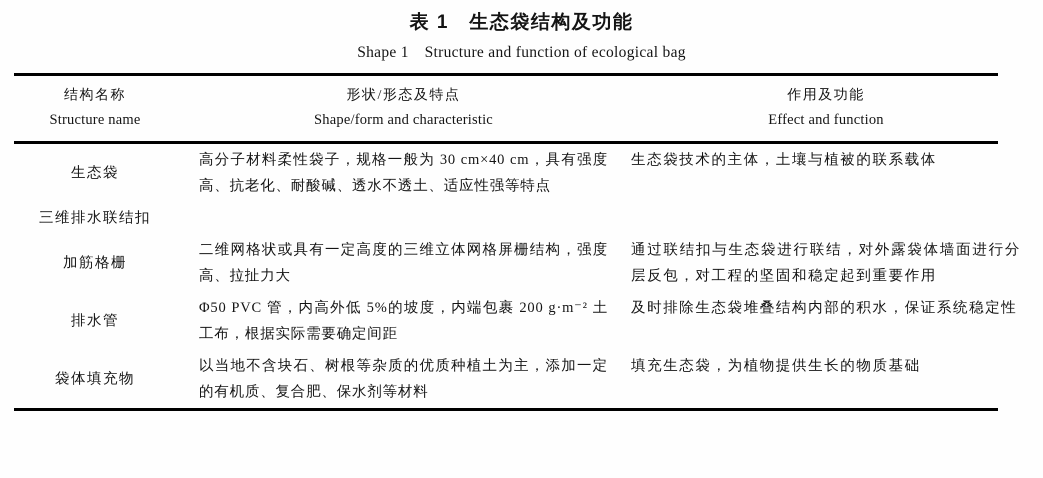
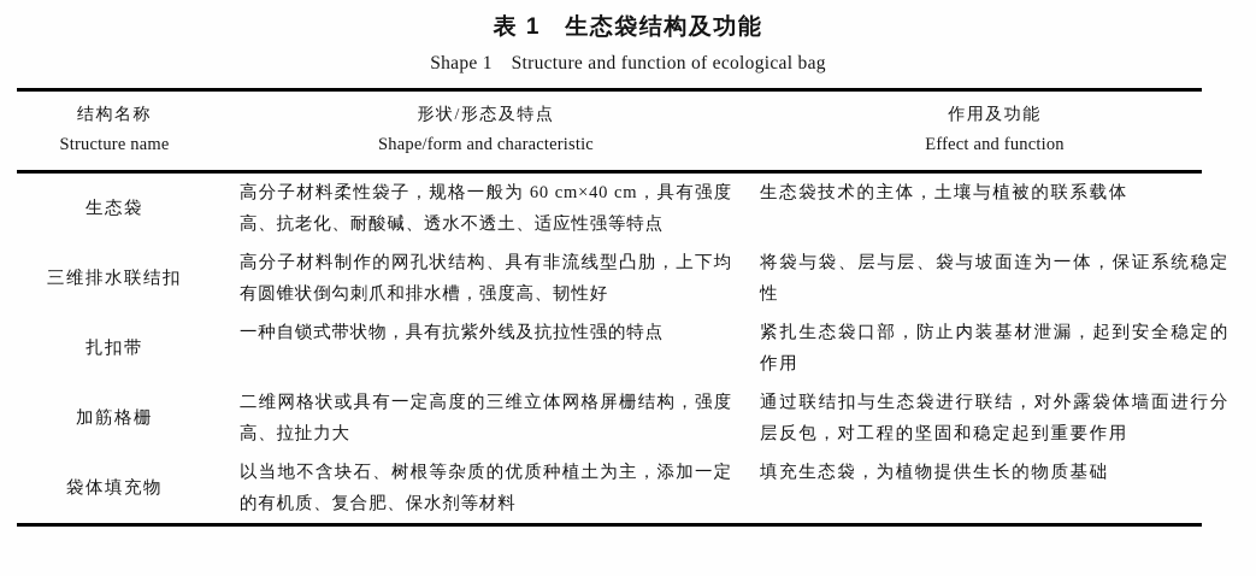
  表 1 生态袋结构及功能
  Shape 1 Structure and function of ecological bag
  结构名称
  Structure name
  形状/形态及特点
  Shape/form and characteristic
  作用及功能
  Effect and function
  生态袋
- 高分子材料柔性袋子，规格一般为 30 cm×40 cm，具有强度高、抗老化、耐酸碱、透水不透土、适应性强等特点
+ 高分子材料柔性袋子，规格一般为 60 cm×40 cm，具有强度高、抗老化、耐酸碱、透水不透土、适应性强等特点
  生态袋技术的主体，土壤与植被的联系载体
  三维排水联结扣
+ 高分子材料制作的网孔状结构、具有非流线型凸肋，上下均有圆锥状倒勾刺爪和排水槽，强度高、韧性好
+ 将袋与袋、层与层、袋与坡面连为一体，保证系统稳定性
+ 扎扣带
+ 一种自锁式带状物，具有抗紫外线及抗拉性强的特点
+ 紧扎生态袋口部，防止内装基材泄漏，起到安全稳定的作用
  加筋格栅
  二维网格状或具有一定高度的三维立体网格屏栅结构，强度高、拉扯力大
  通过联结扣与生态袋进行联结，对外露袋体墙面进行分层反包，对工程的坚固和稳定起到重要作用
- 排水管
- Φ50 PVC 管，内高外低 5%的坡度，内端包裹 200 g·m⁻² 土工布，根据实际需要确定间距
- 及时排除生态袋堆叠结构内部的积水，保证系统稳定性
  袋体填充物
  以当地不含块石、树根等杂质的优质种植土为主，添加一定的有机质、复合肥、保水剂等材料
  填充生态袋，为植物提供生长的物质基础
